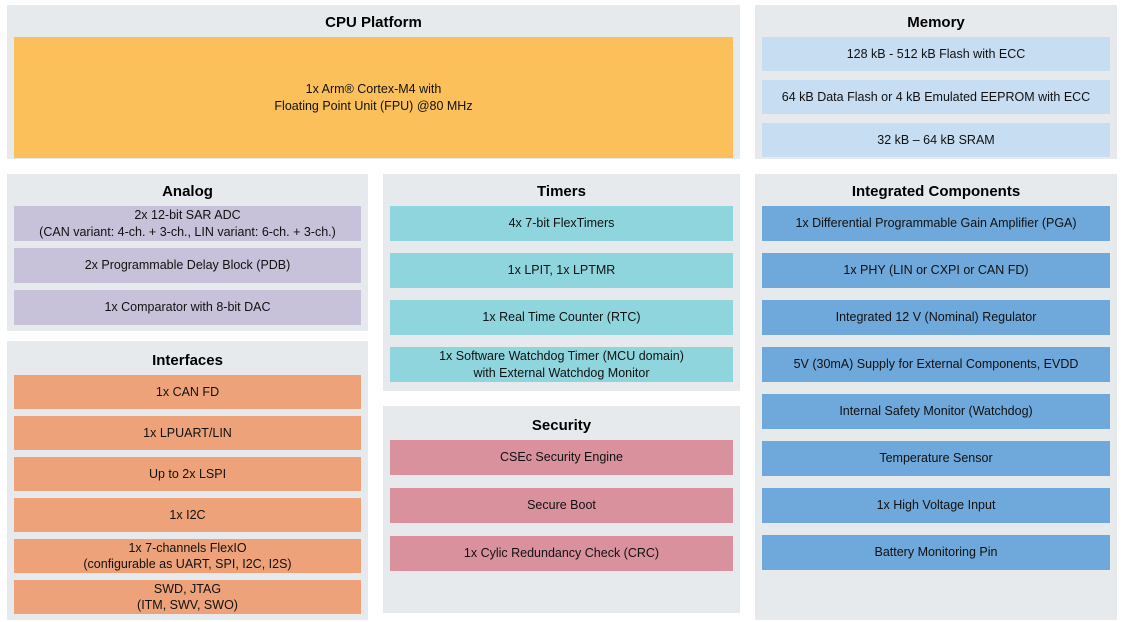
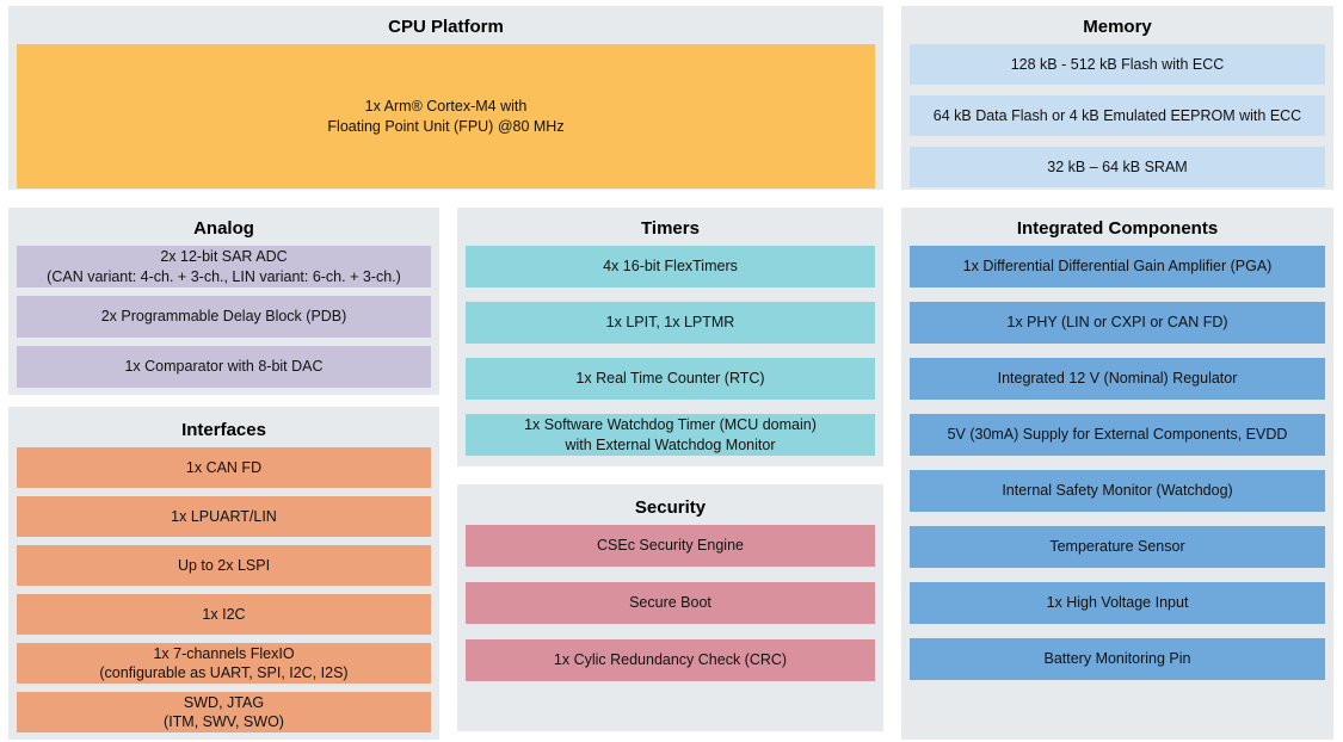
  CPU Platform
  1x Arm® Cortex-M4 with
  Floating Point Unit (FPU) @80 MHz
  Memory
  128 kB - 512 kB Flash with ECC
  64 kB Data Flash or 4 kB Emulated EEPROM with ECC
  32 kB – 64 kB SRAM
  Analog
  2x 12-bit SAR ADC
  (CAN variant: 4-ch. + 3-ch., LIN variant: 6-ch. + 3-ch.)
  2x Programmable Delay Block (PDB)
  1x Comparator with 8-bit DAC
  Interfaces
  1x CAN FD
  1x LPUART/LIN
  Up to 2x LSPI
  1x I2C
  1x 7-channels FlexIO
  (configurable as UART, SPI, I2C, I2S)
  SWD, JTAG
  (ITM, SWV, SWO)
  Timers
- 4x 7-bit FlexTimers
+ 4x 16-bit FlexTimers
  1x LPIT, 1x LPTMR
  1x Real Time Counter (RTC)
  1x Software Watchdog Timer (MCU domain)
  with External Watchdog Monitor
  Security
  CSEc Security Engine
  Secure Boot
  1x Cylic Redundancy Check (CRC)
  Integrated Components
- 1x Differential Programmable Gain Amplifier (PGA)
+ 1x Differential Differential Gain Amplifier (PGA)
  1x PHY (LIN or CXPI or CAN FD)
  Integrated 12 V (Nominal) Regulator
  5V (30mA) Supply for External Components, EVDD
  Internal Safety Monitor (Watchdog)
  Temperature Sensor
  1x High Voltage Input
  Battery Monitoring Pin
